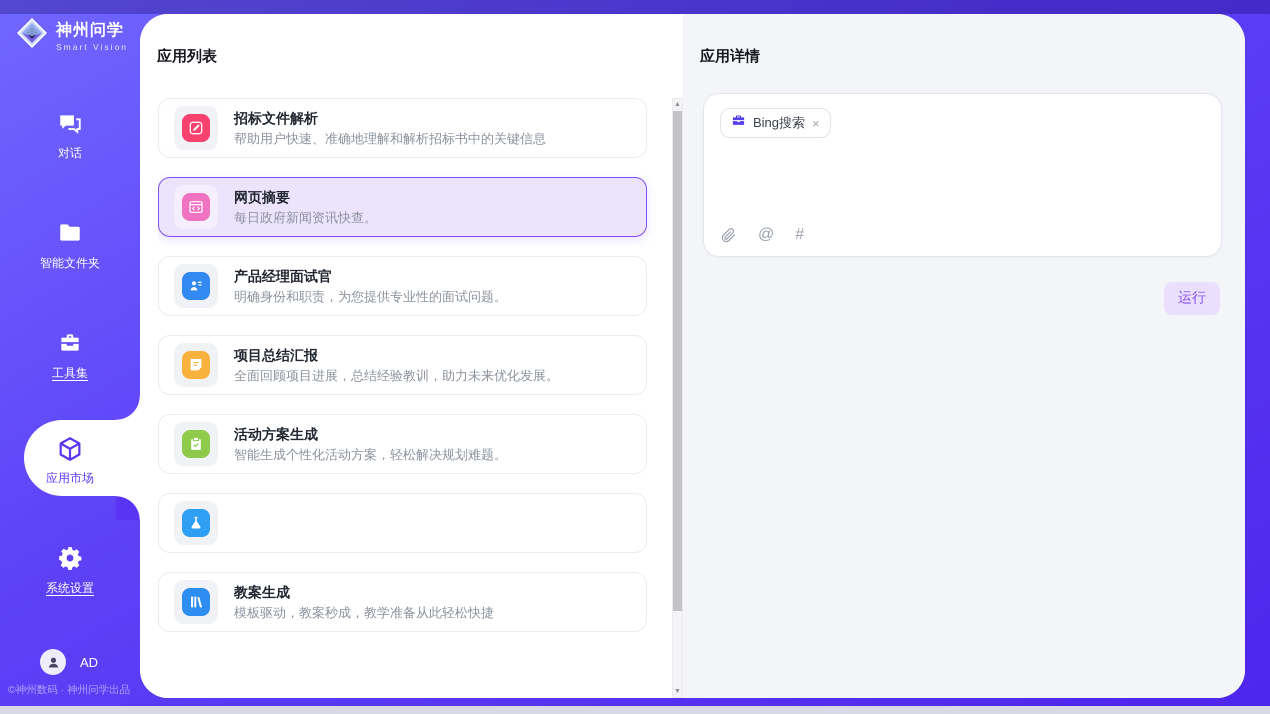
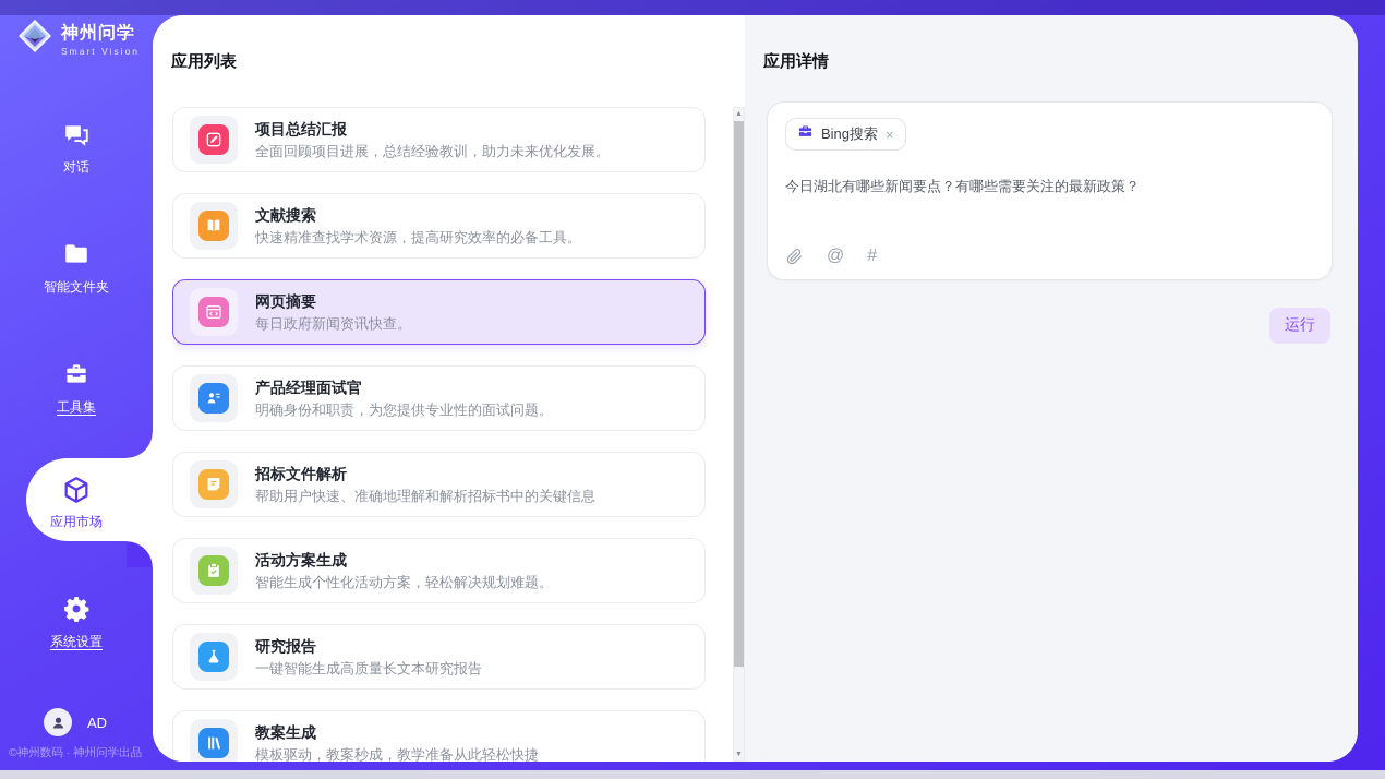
  神州问学
  Smart Vision
  对话
  智能文件夹
  工具集
  应用市场
  系统设置
  AD
  ©神州数码 · 神州问学出品
  应用列表
- 招标文件解析
+ 项目总结汇报
- 帮助用户快速、准确地理解和解析招标书中的关键信息
+ 全面回顾项目进展，总结经验教训，助力未来优化发展。
+ 文献搜索
+ 快速精准查找学术资源，提高研究效率的必备工具。
  网页摘要
  每日政府新闻资讯快查。
  产品经理面试官
  明确身份和职责，为您提供专业性的面试问题。
- 项目总结汇报
+ 招标文件解析
- 全面回顾项目进展，总结经验教训，助力未来优化发展。
+ 帮助用户快速、准确地理解和解析招标书中的关键信息
  活动方案生成
  智能生成个性化活动方案，轻松解决规划难题。
+ 研究报告
+ 一键智能生成高质量长文本研究报告
  教案生成
  模板驱动，教案秒成，教学准备从此轻松快捷
  应用详情
  Bing搜索
  ×
+ 今日湖北有哪些新闻要点？有哪些需要关注的最新政策？
  @
  #
  运行
